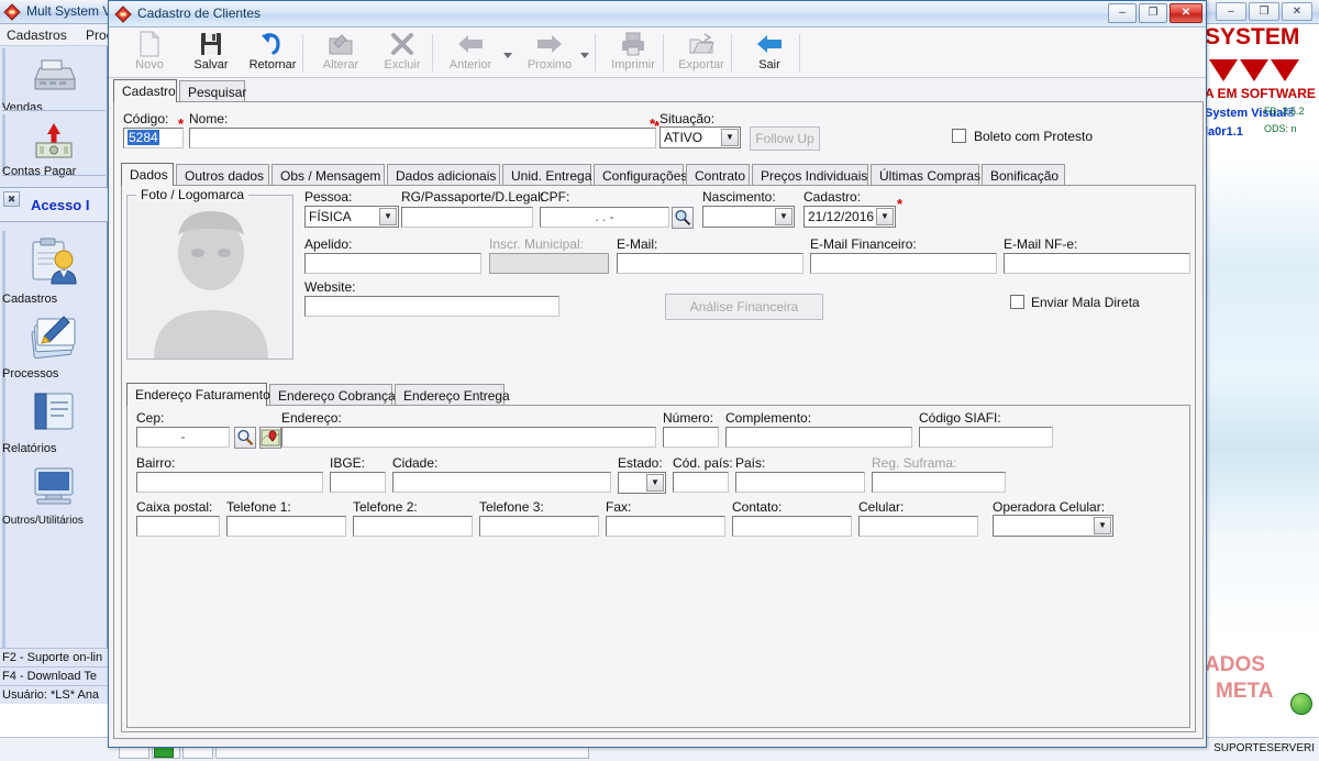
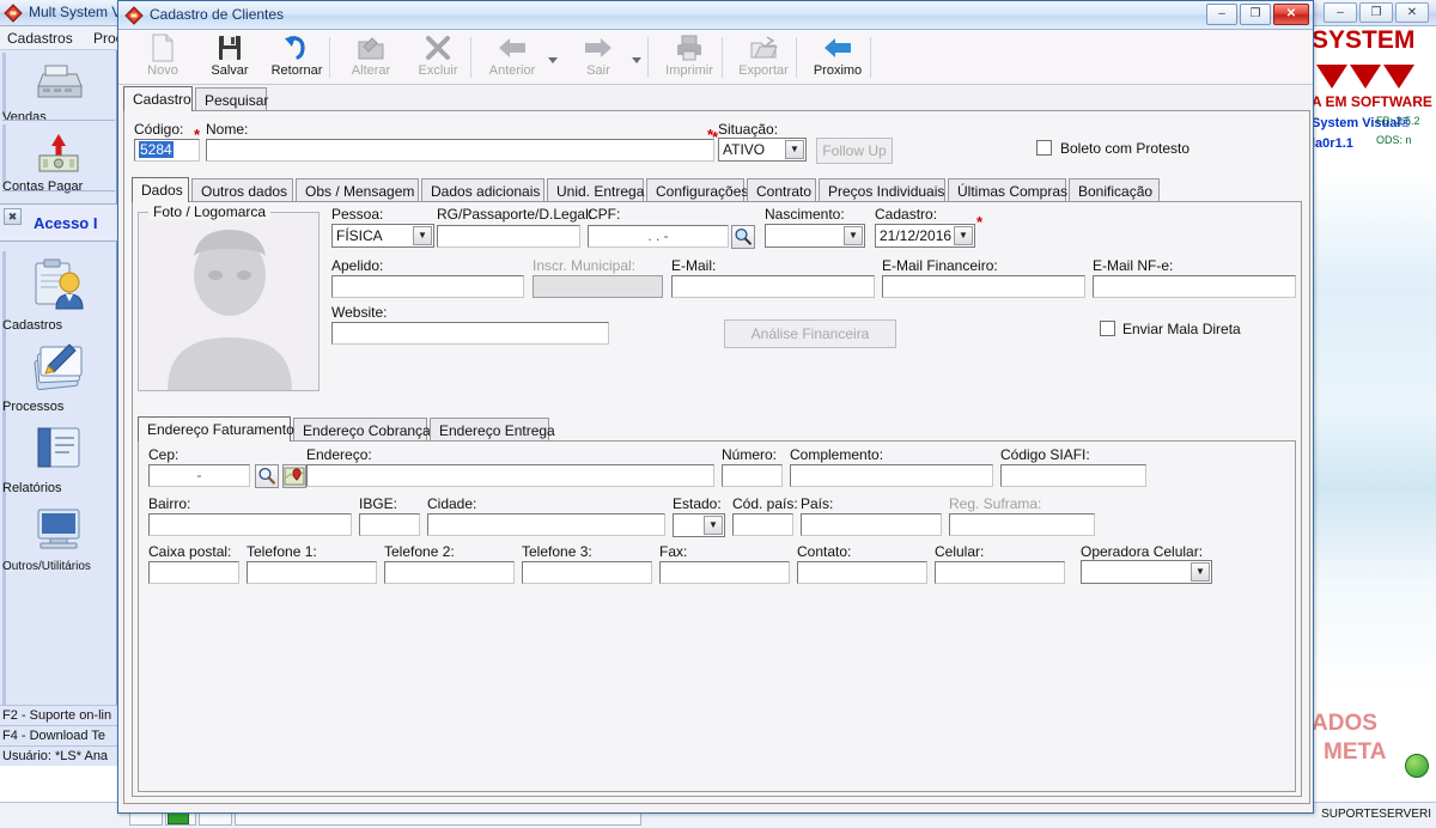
  Mult System
  –
  ❐
  ✕
  Cadastros
  Pro
  Vendas
  Contas Pagar
  ✖
  Acesso I
  Cadastros
  Processos
  Relatórios
  Outros/Utilitários
  F2 - Suporte on-lin
  F4 - Download Te
  Usuário: *LS* Ana
  SYSTEM
  A EM SOFTWARE
  System Visual®
  a0r1.1
  FB: 2.5.2
  ODS: n
  ADOS
  META
  SUPORTESERVERI
  Cadastro de Clientes
  –
  ❐
  ✕
  Novo
  Salvar
  Retornar
  Alterar
  Excluir
  Anterior
- Proximo
+ Sair
  Imprimir
  Exportar
- Sair
+ Proximo
  Cadastro
  Pesquisar
  Código:
  *
  5284
  Nome:
  *
  Situação:
  *
  ATIVO
  ▼
  Follow Up
  Boleto com Protesto
  Dados
  Outros dados
  Obs / Mensagem
  Dados adicionais
  Unid. Entrega
  Configurações
  Contrato
  Preços Individuais
  Últimas Compras
  Bonificação
  Foto / Logomarca
  Pessoa:
  FÍSICA
  ▼
  RG/Passaporte/D.Legal:
  CPF:
  . . -
  Nascimento:
  ▼
  Cadastro:
  21/12/2016
  ▼
  *
  Apelido:
  Inscr. Municipal:
  E-Mail:
  E-Mail Financeiro:
  E-Mail NF-e:
  Website:
  Análise Financeira
  Enviar Mala Direta
  Endereço Faturamento
  Endereço Cobrança
  Endereço Entrega
  Cep:
  -
  Endereço:
  Número:
  Complemento:
  Código SIAFI:
  Bairro:
  IBGE:
  Cidade:
  Estado:
  ▼
  Cód. país:
  País:
  Reg. Suframa:
  Caixa postal:
  Telefone 1:
  Telefone 2:
  Telefone 3:
  Fax:
  Contato:
  Celular:
  Operadora Celular:
  ▼
